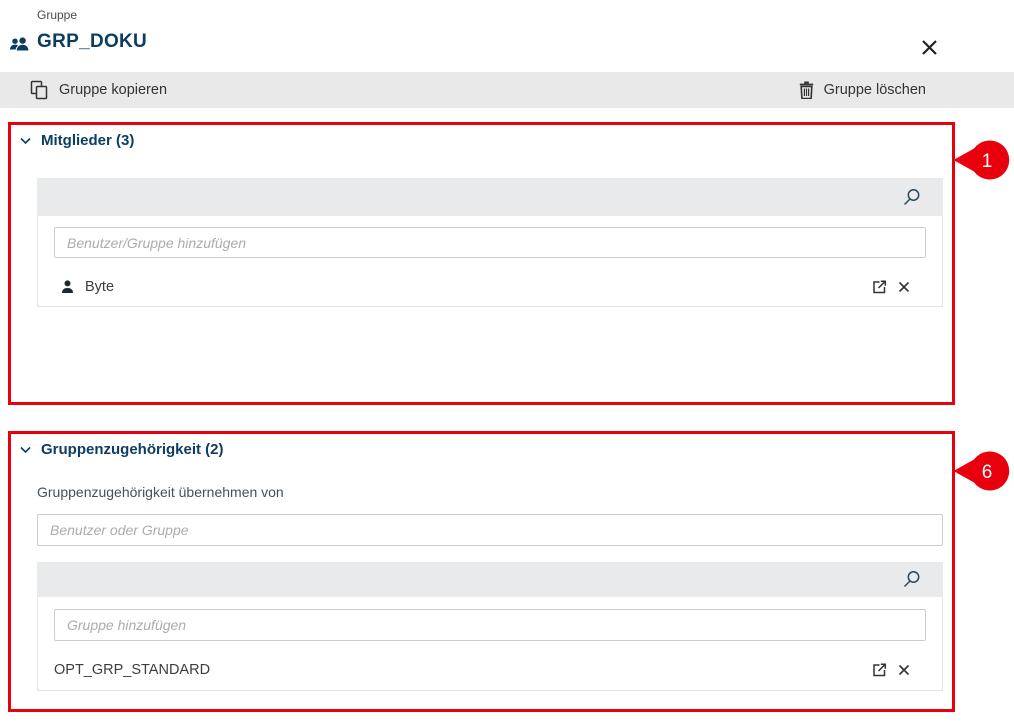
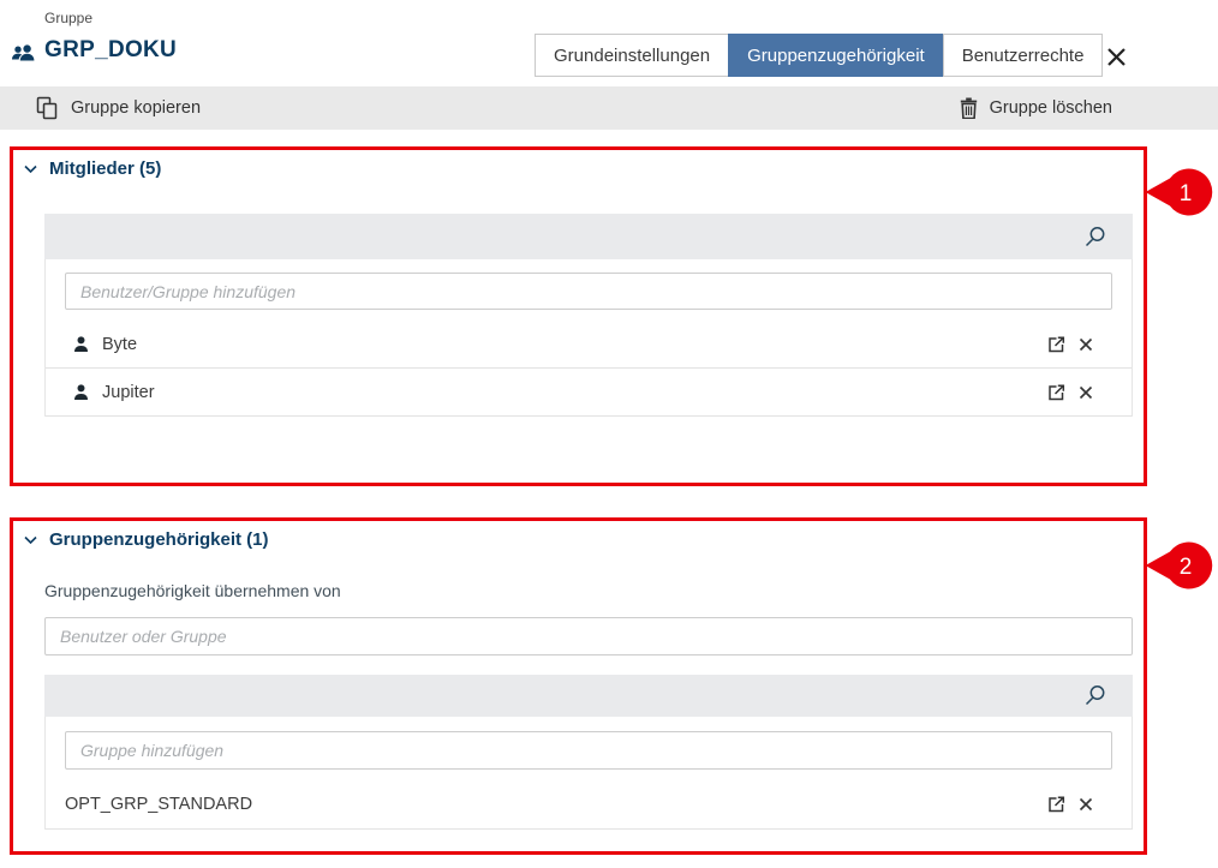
  Gruppe
  GRP_DOKU
+ Grundeinstellungen
+ Gruppenzugehörigkeit
+ Benutzerrechte
  Gruppe kopieren
  Gruppe löschen
- Mitglieder (3)
+ Mitglieder (5)
  Benutzer/Gruppe hinzufügen
  Byte
+ Jupiter
  1
- Gruppenzugehörigkeit (2)
+ Gruppenzugehörigkeit (1)
  Gruppenzugehörigkeit übernehmen von
  Benutzer oder Gruppe
  Gruppe hinzufügen
  OPT_GRP_STANDARD
- 6
+ 2
